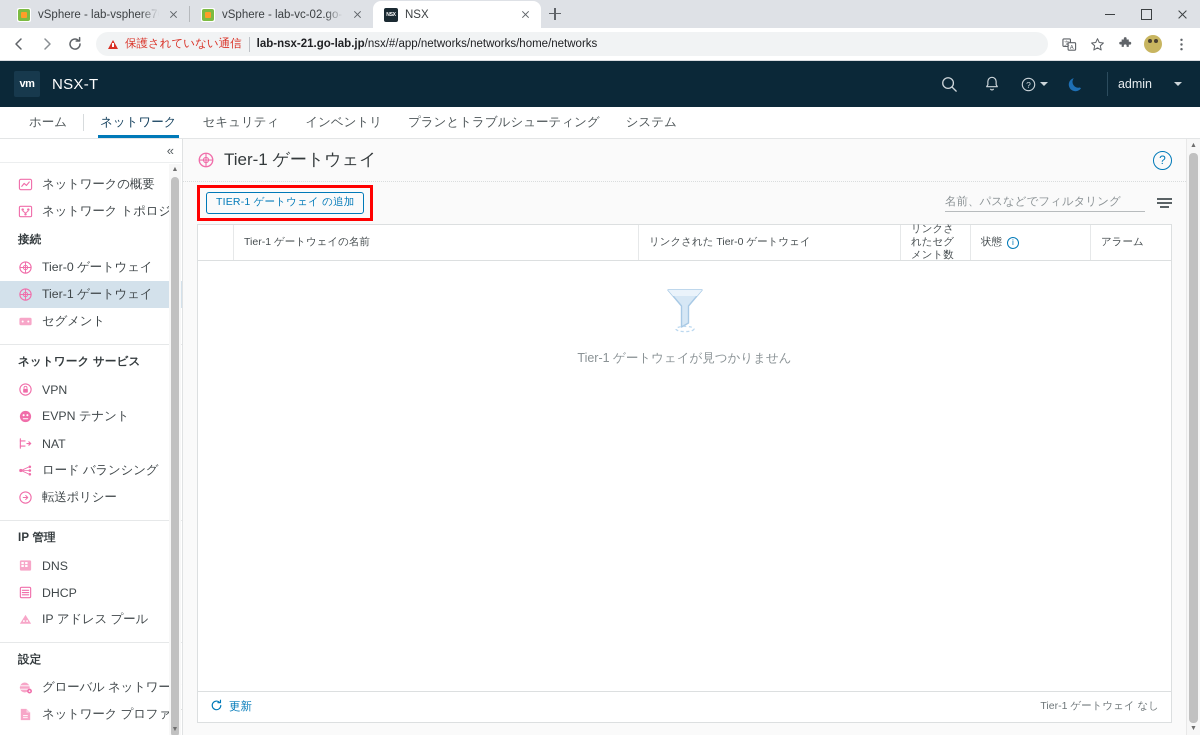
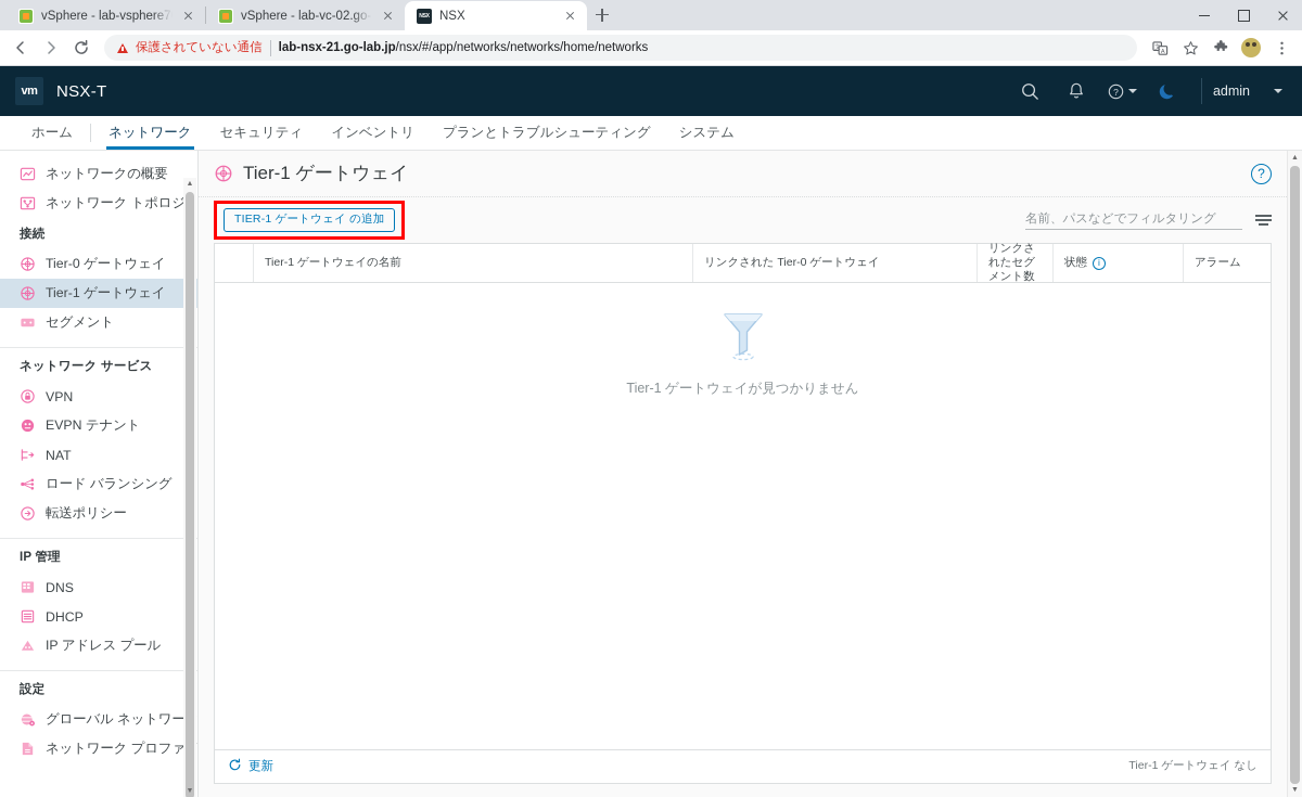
  vSphere - lab-vc-02.go-
  NSX
  保護されていない通信
  lab-nsx-21.go-lab.jp/nsx/#/app/networks/networks/home/networks
  vm
  NSX-T
  ?
  admin
  ホーム
  ネットワーク
  セキュリティ
  インベントリ
  プランとトラブルシューティング
  システム
- «
  ネットワークの概要
  ネットワーク トポロジ
  接続
  Tier-0 ゲートウェイ
  Tier-1 ゲートウェイ
  セグメント
  ネットワーク サービス
  VPN
  EVPN テナント
  NAT
  ロード バランシング
  転送ポリシー
  IP 管理
  DNS
  DHCP
  IP アドレス プール
  設定
  グローバル ネットワー
  ネットワーク プロファ
  Tier-1 ゲートウェイ
  ?
  TIER-1 ゲートウェイ の追加
  名前、パスなどでフィルタリング
  Tier-1 ゲートウェイの名前
  リンクされた Tier-0 ゲートウェイ
  リンクされたセグメント数
  状態
  i
  アラーム
  Tier-1 ゲートウェイが見つかりません
  更新
  Tier-1 ゲートウェイ なし
